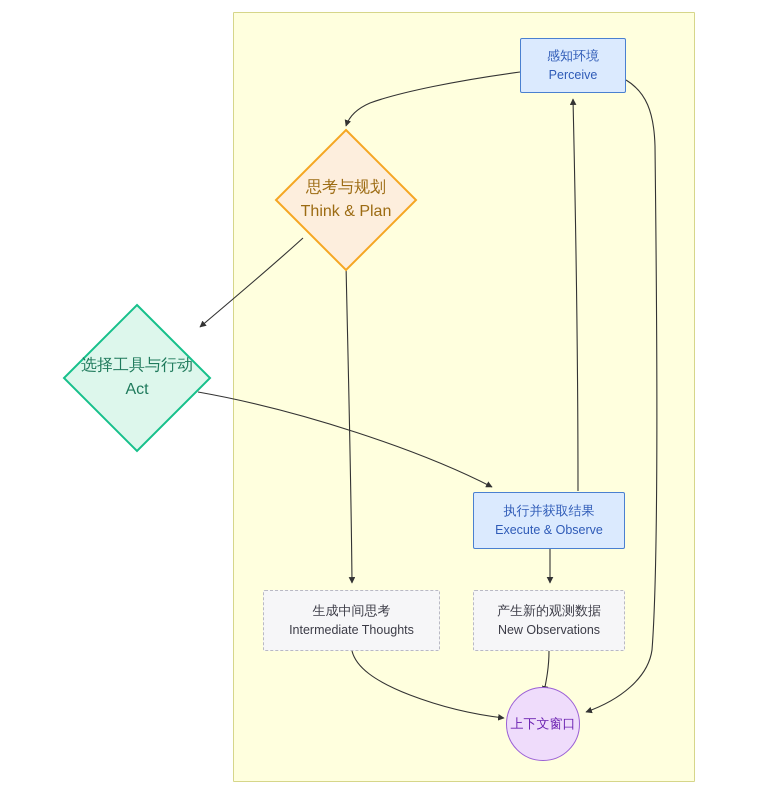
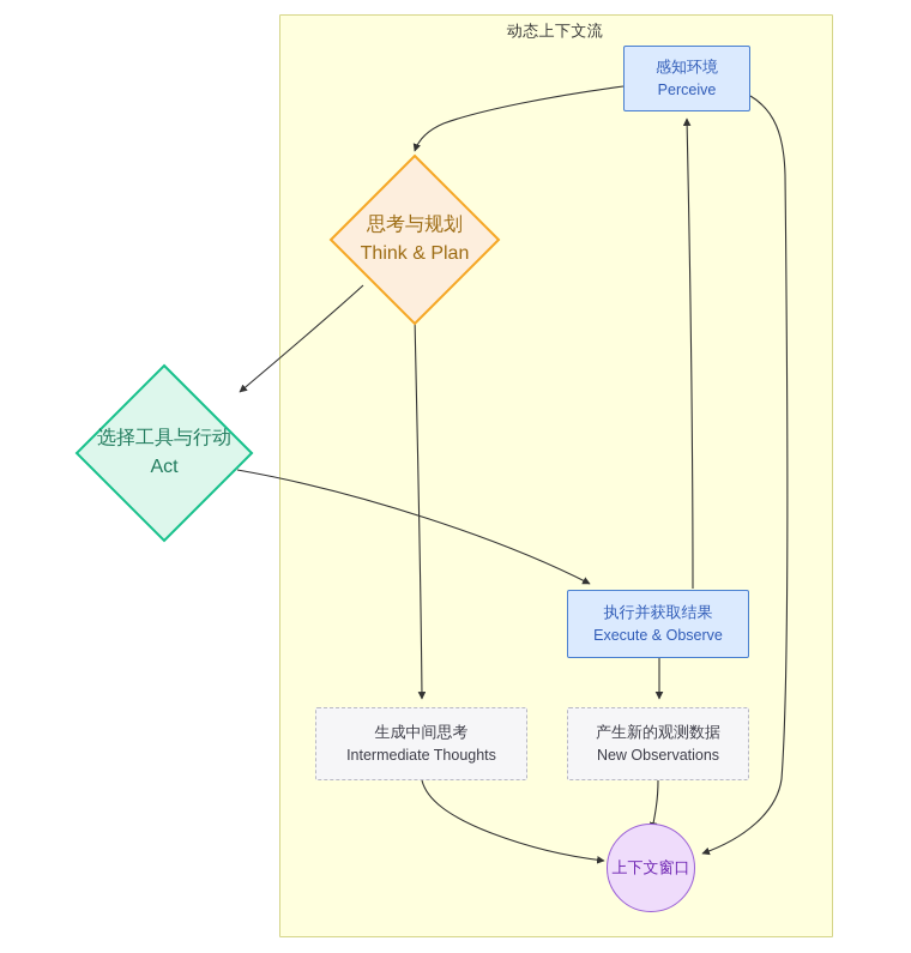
+ 动态上下文流
  感知环境
  Perceive
  思考与规划
  Think & Plan
  选择工具与行动
  Act
  执行并获取结果
  Execute & Observe
  生成中间思考
  Intermediate Thoughts
  产生新的观测数据
  New Observations
  上下文窗口
